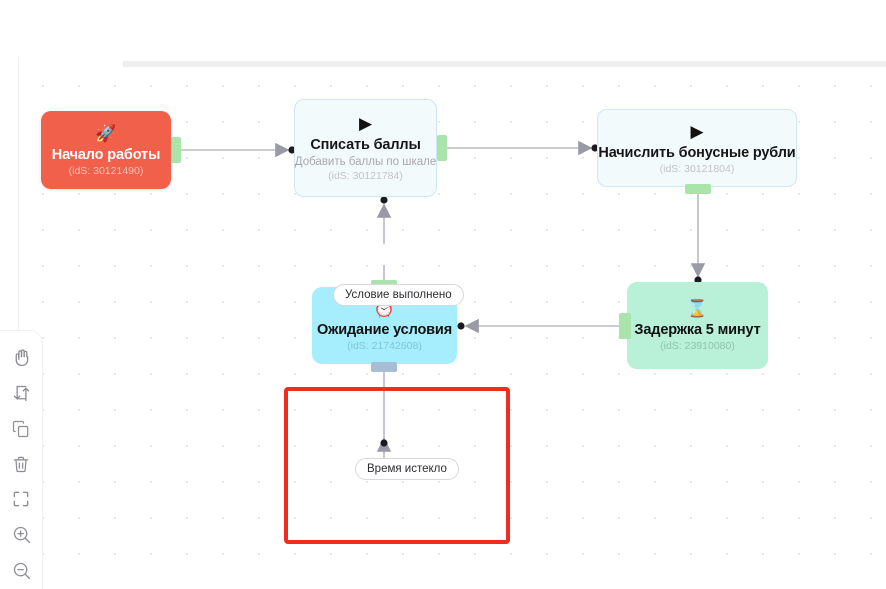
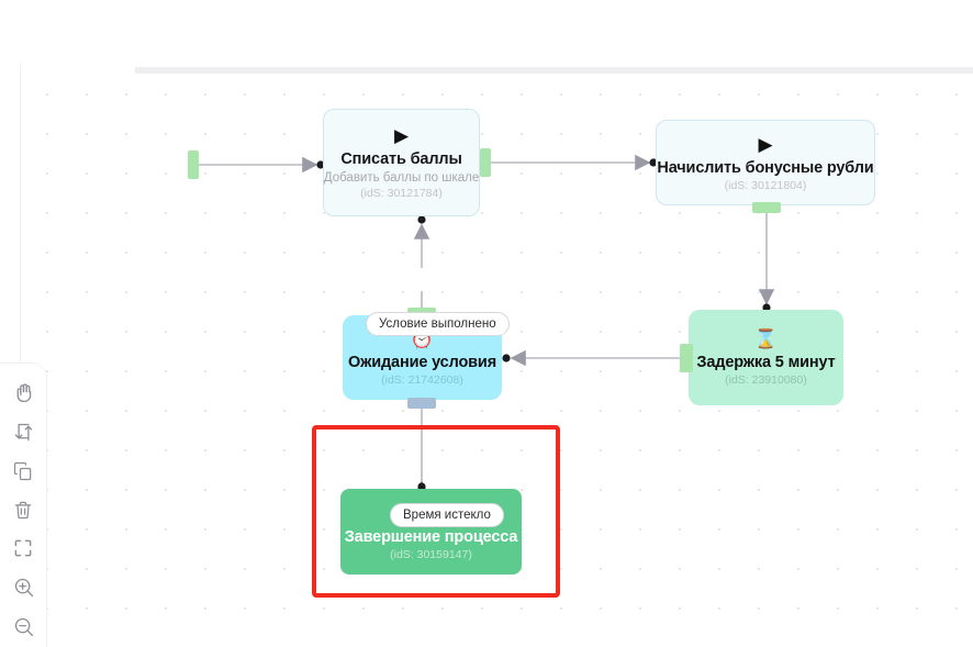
- 🚀
- Начало работы
- (idS: 30121490)
  ▶
  Списать баллы
  Добавить баллы по шкале
  (idS: 30121784)
  ▶
  Начислить бонусные рубли
  (idS: 30121804)
  ⏰
  Ожидание условия
  (idS: 21742608)
  ⌛
  Задержка 5 минут
  (idS: 23910080)
+ Завершение процесса
+ (idS: 30159147)
  Условие выполнено
  Время истекло
